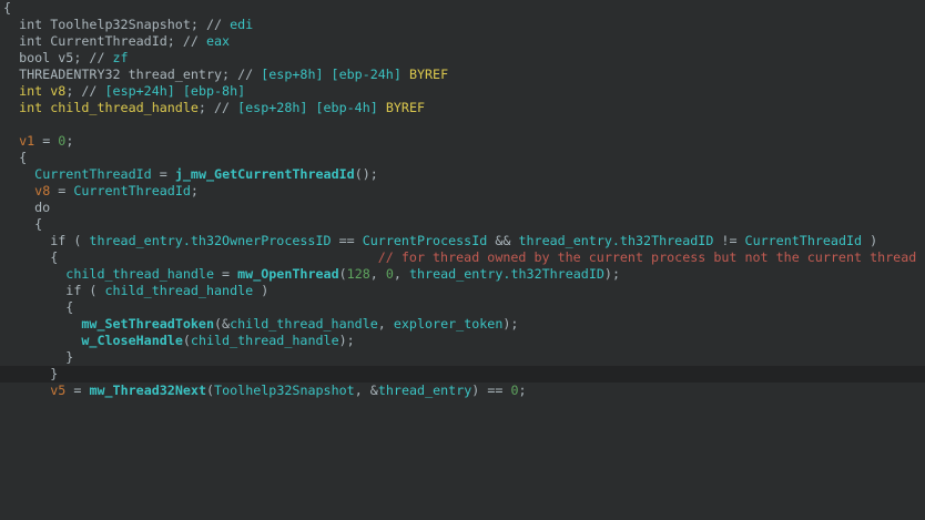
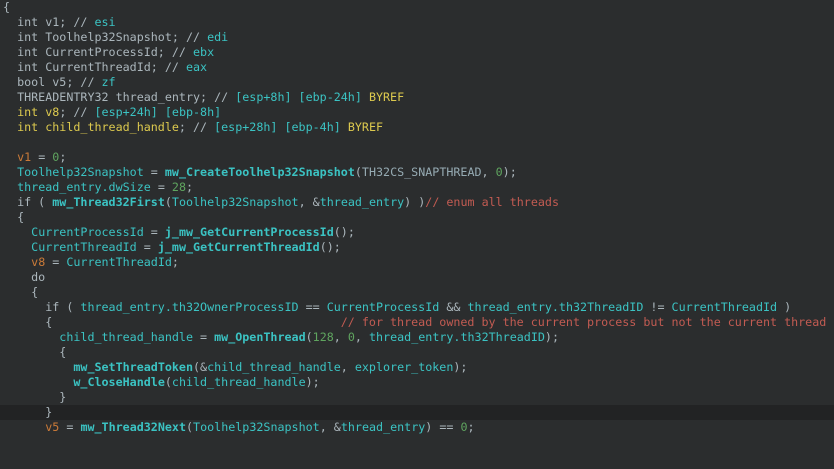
  {
+ int v1; // esi
  int Toolhelp32Snapshot; // edi
+ int CurrentProcessId; // ebx
  int CurrentThreadId; // eax
  bool v5; // zf
  THREADENTRY32 thread_entry; // [esp+8h] [ebp-24h] BYREF
  int v8; // [esp+24h] [ebp-8h]
  int child_thread_handle; // [esp+28h] [ebp-4h] BYREF
  v1 = 0;
+ Toolhelp32Snapshot = mw_CreateToolhelp32Snapshot(TH32CS_SNAPTHREAD, 0);
+ thread_entry.dwSize = 28;
+ if ( mw_Thread32First(Toolhelp32Snapshot, &thread_entry) )// enum all threads
  {
+ CurrentProcessId = j_mw_GetCurrentProcessId();
  CurrentThreadId = j_mw_GetCurrentThreadId();
  v8 = CurrentThreadId;
  do
  {
  if ( thread_entry.th32OwnerProcessID == CurrentProcessId && thread_entry.th32ThreadID != CurrentThreadId )
  { // for thread owned by the current process but not the current thread
  child_thread_handle = mw_OpenThread(128, 0, thread_entry.th32ThreadID);
- if ( child_thread_handle )
  {
  mw_SetThreadToken(&child_thread_handle, explorer_token);
  w_CloseHandle(child_thread_handle);
  }
  }
  v5 = mw_Thread32Next(Toolhelp32Snapshot, &thread_entry) == 0;
